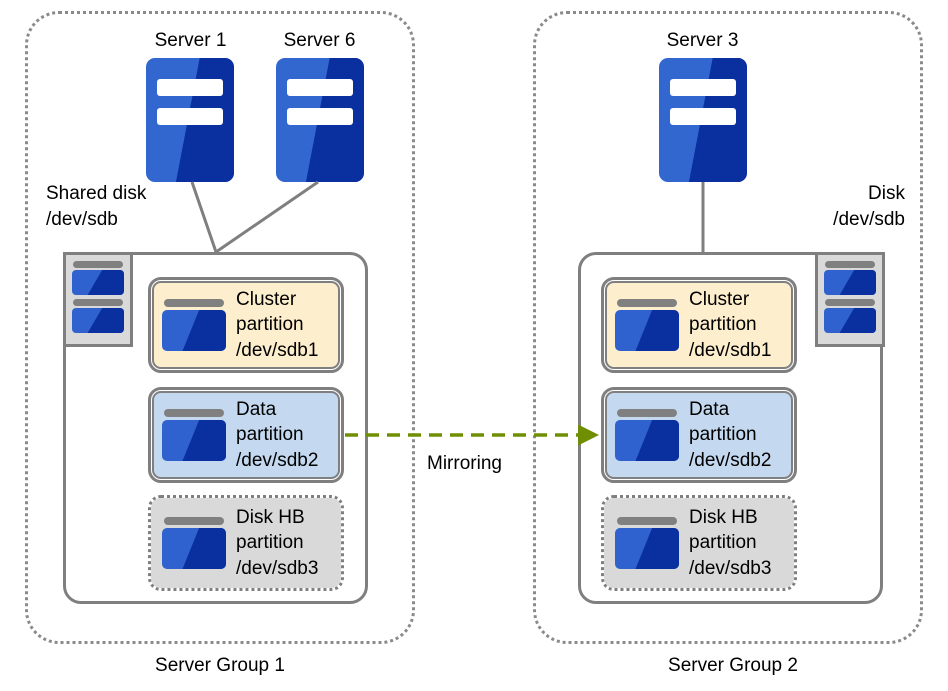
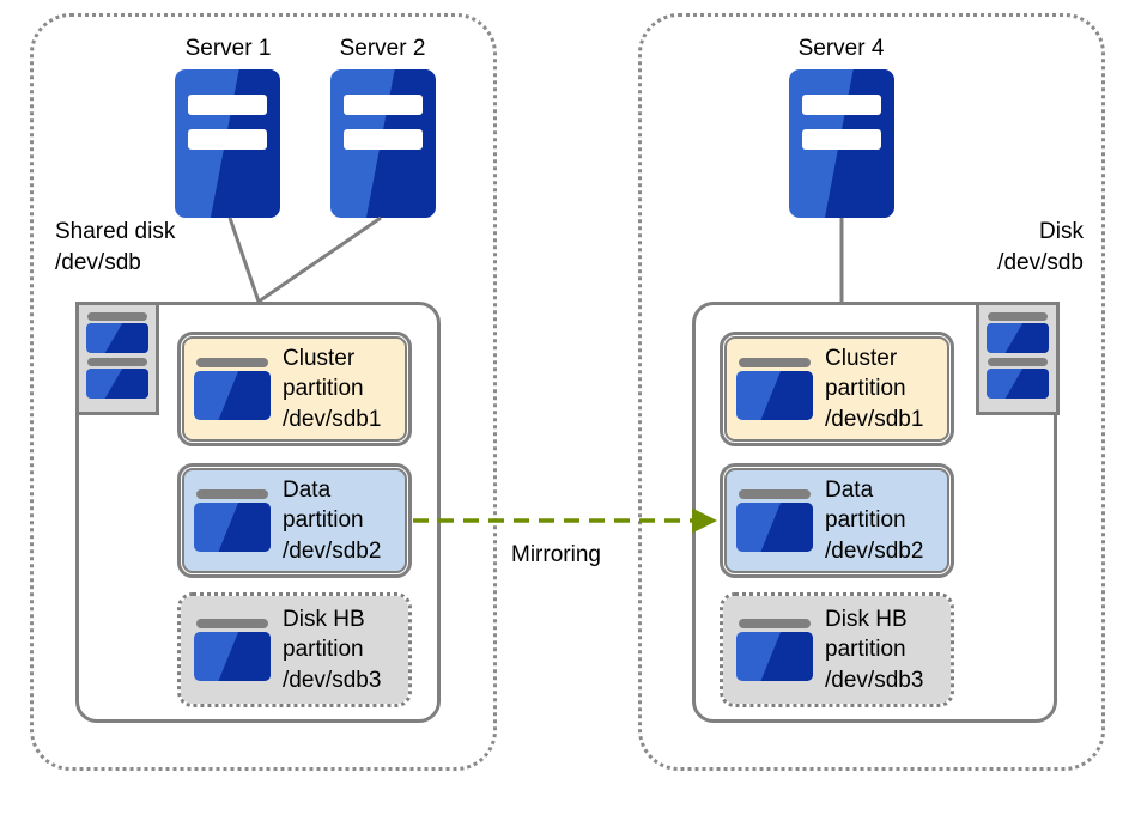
  Server 1
- Server 6
+ Server 2
  Shared disk
  /dev/sdb
  Cluster partition /dev/sdb1
  Data partition /dev/sdb2
  Disk HB partition /dev/sdb3
- Server Group 1
- Server 3
+ Server 4
  Disk
  /dev/sdb
  Cluster partition /dev/sdb1
  Data partition /dev/sdb2
  Disk HB partition /dev/sdb3
- Server Group 2
  Mirroring
